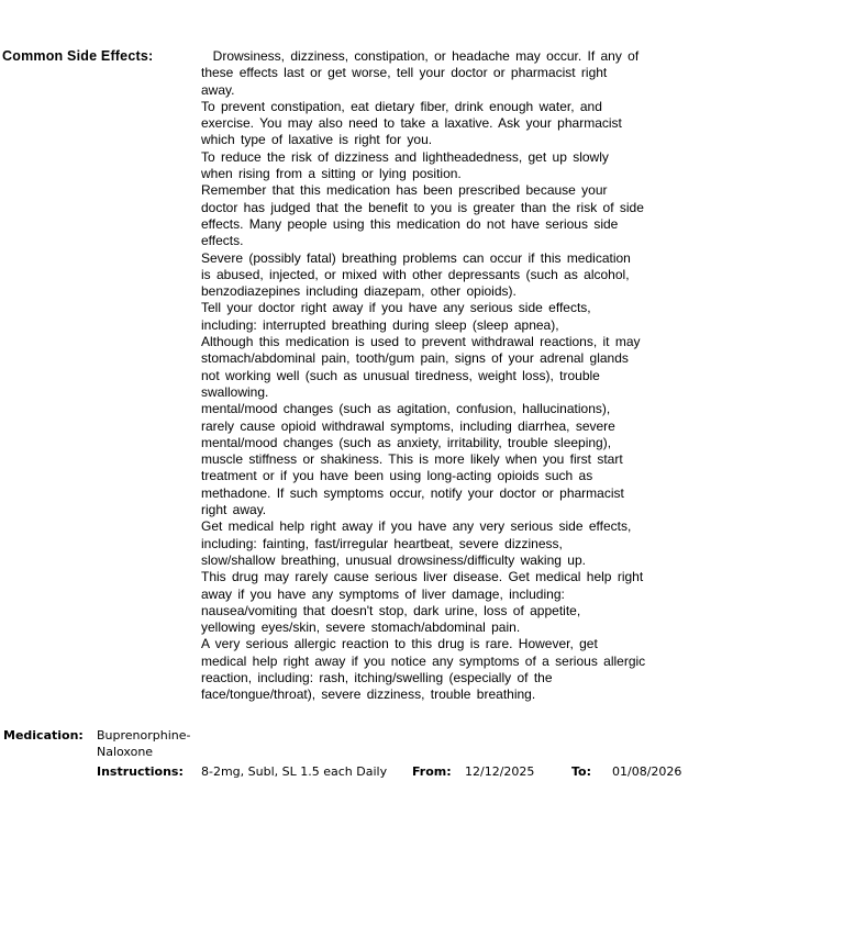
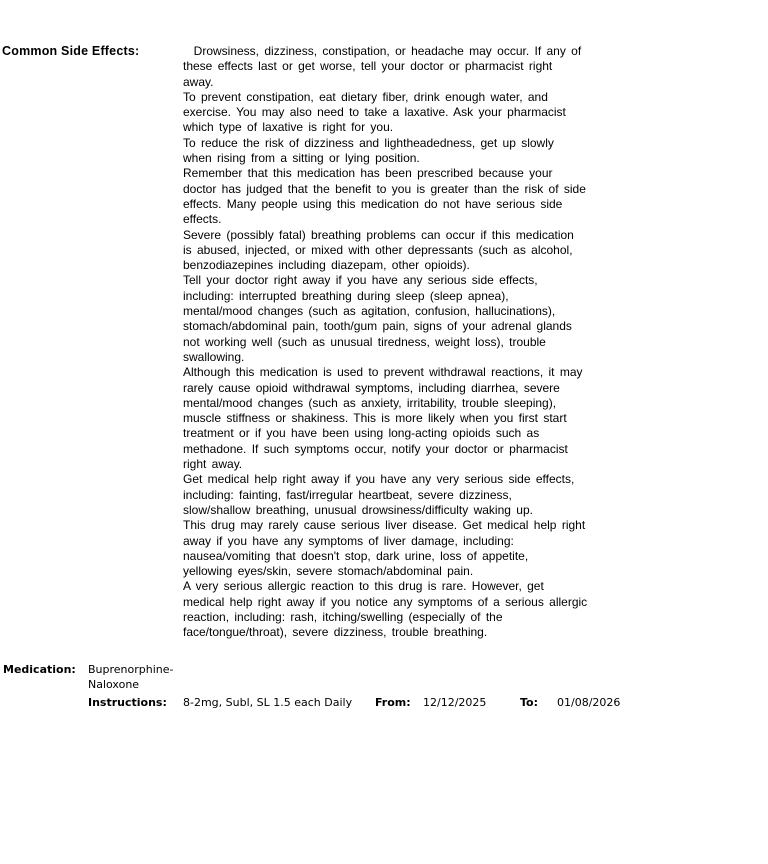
  Common Side Effects:
  Drowsiness, dizziness, constipation, or headache may occur. If any of
  these effects last or get worse, tell your doctor or pharmacist right
  away.
  To prevent constipation, eat dietary fiber, drink enough water, and
  exercise. You may also need to take a laxative. Ask your pharmacist
  which type of laxative is right for you.
  To reduce the risk of dizziness and lightheadedness, get up slowly
  when rising from a sitting or lying position.
  Remember that this medication has been prescribed because your
  doctor has judged that the benefit to you is greater than the risk of side
  effects. Many people using this medication do not have serious side
  effects.
  Severe (possibly fatal) breathing problems can occur if this medication
  is abused, injected, or mixed with other depressants (such as alcohol,
  benzodiazepines including diazepam, other opioids).
  Tell your doctor right away if you have any serious side effects,
  including: interrupted breathing during sleep (sleep apnea),
- Although this medication is used to prevent withdrawal reactions, it may
+ mental/mood changes (such as agitation, confusion, hallucinations),
  stomach/abdominal pain, tooth/gum pain, signs of your adrenal glands
  not working well (such as unusual tiredness, weight loss), trouble
  swallowing.
- mental/mood changes (such as agitation, confusion, hallucinations),
+ Although this medication is used to prevent withdrawal reactions, it may
  rarely cause opioid withdrawal symptoms, including diarrhea, severe
  mental/mood changes (such as anxiety, irritability, trouble sleeping),
  muscle stiffness or shakiness. This is more likely when you first start
  treatment or if you have been using long-acting opioids such as
  methadone. If such symptoms occur, notify your doctor or pharmacist
  right away.
  Get medical help right away if you have any very serious side effects,
  including: fainting, fast/irregular heartbeat, severe dizziness,
  slow/shallow breathing, unusual drowsiness/difficulty waking up.
  This drug may rarely cause serious liver disease. Get medical help right
  away if you have any symptoms of liver damage, including:
  nausea/vomiting that doesn't stop, dark urine, loss of appetite,
  yellowing eyes/skin, severe stomach/abdominal pain.
  A very serious allergic reaction to this drug is rare. However, get
  medical help right away if you notice any symptoms of a serious allergic
  reaction, including: rash, itching/swelling (especially of the
  face/tongue/throat), severe dizziness, trouble breathing.
  Medication:
  Buprenorphine-Naloxone
  Instructions:
  8-2mg, Subl, SL 1.5 each Daily
  From:
  12/12/2025
  To:
  01/08/2026
